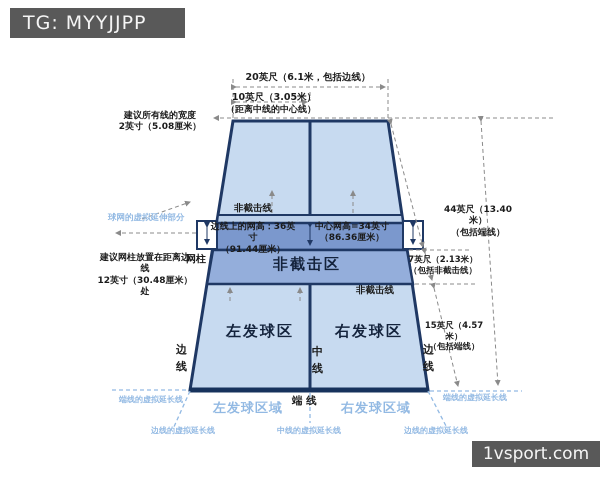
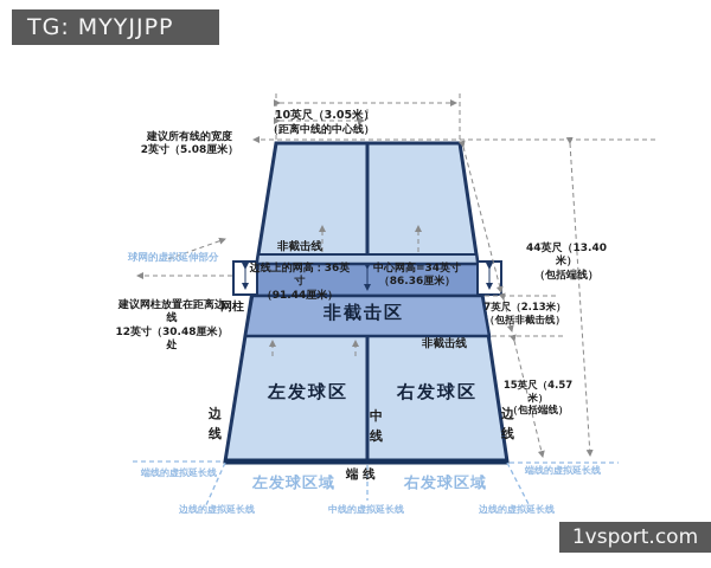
  TG: MYYJJPP
  1vsport.com
- 20英尺（6.1米，包括边线）
  10英尺（3.05米）
  （距离中线的中心线）
  建议所有线的宽度
  2英寸（5.08厘米）
  球网的虚拟延伸部分
  建议网柱放置在距离边线
  12英寸（30.48厘米）处
  网柱
  边
  线
  44英尺（13.40米）
  （包括端线）
  7英尺（2.13米）
  （包括非截击线）
  15英尺（4.57米）
  （包括端线）
  边
  线
  非截击线
  边线上的网高：36英寸
  （91.44厘米）
  中心网高=34英寸
  （86.36厘米）
  非截击区
  非截击线
  左发球区
  右发球区
  中
  线
  端 线
  左发球区域
  右发球区域
  端线的虚拟延长线
  端线的虚拟延长线
  边线的虚拟延长线
  中线的虚拟延长线
  边线的虚拟延长线
